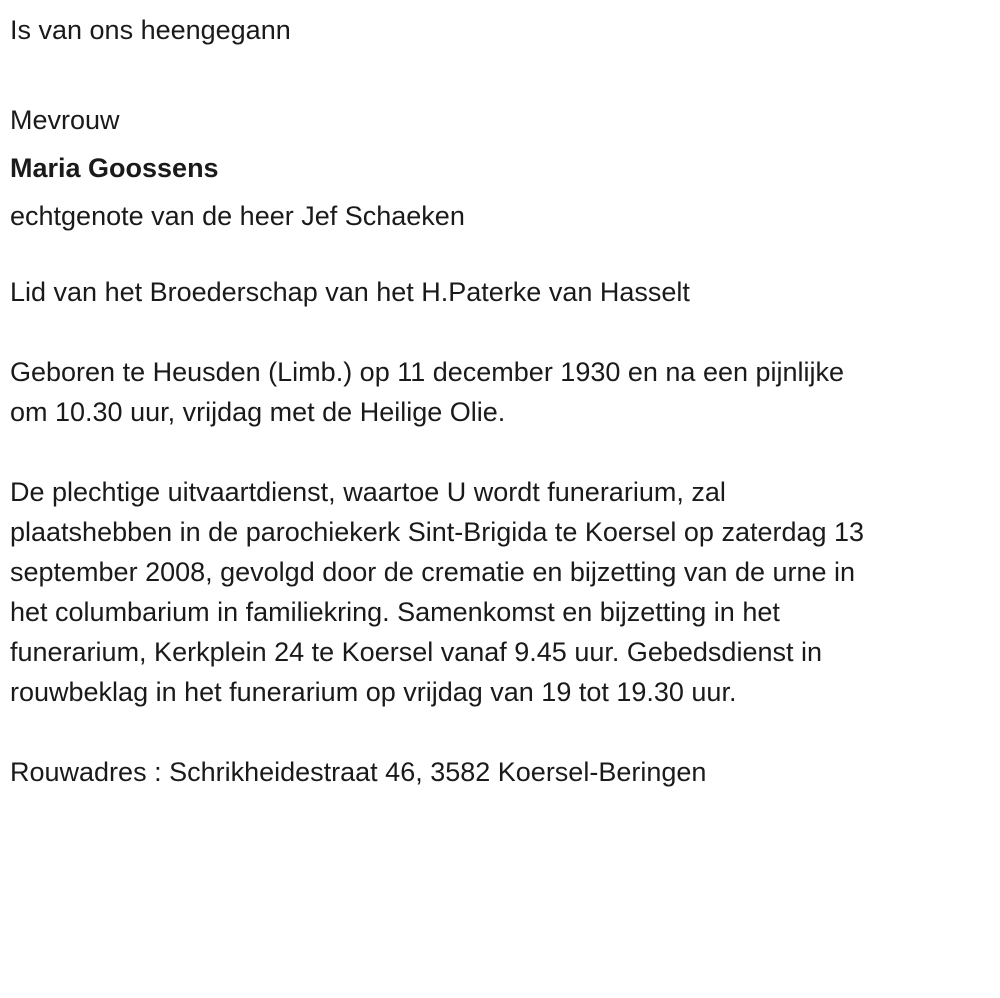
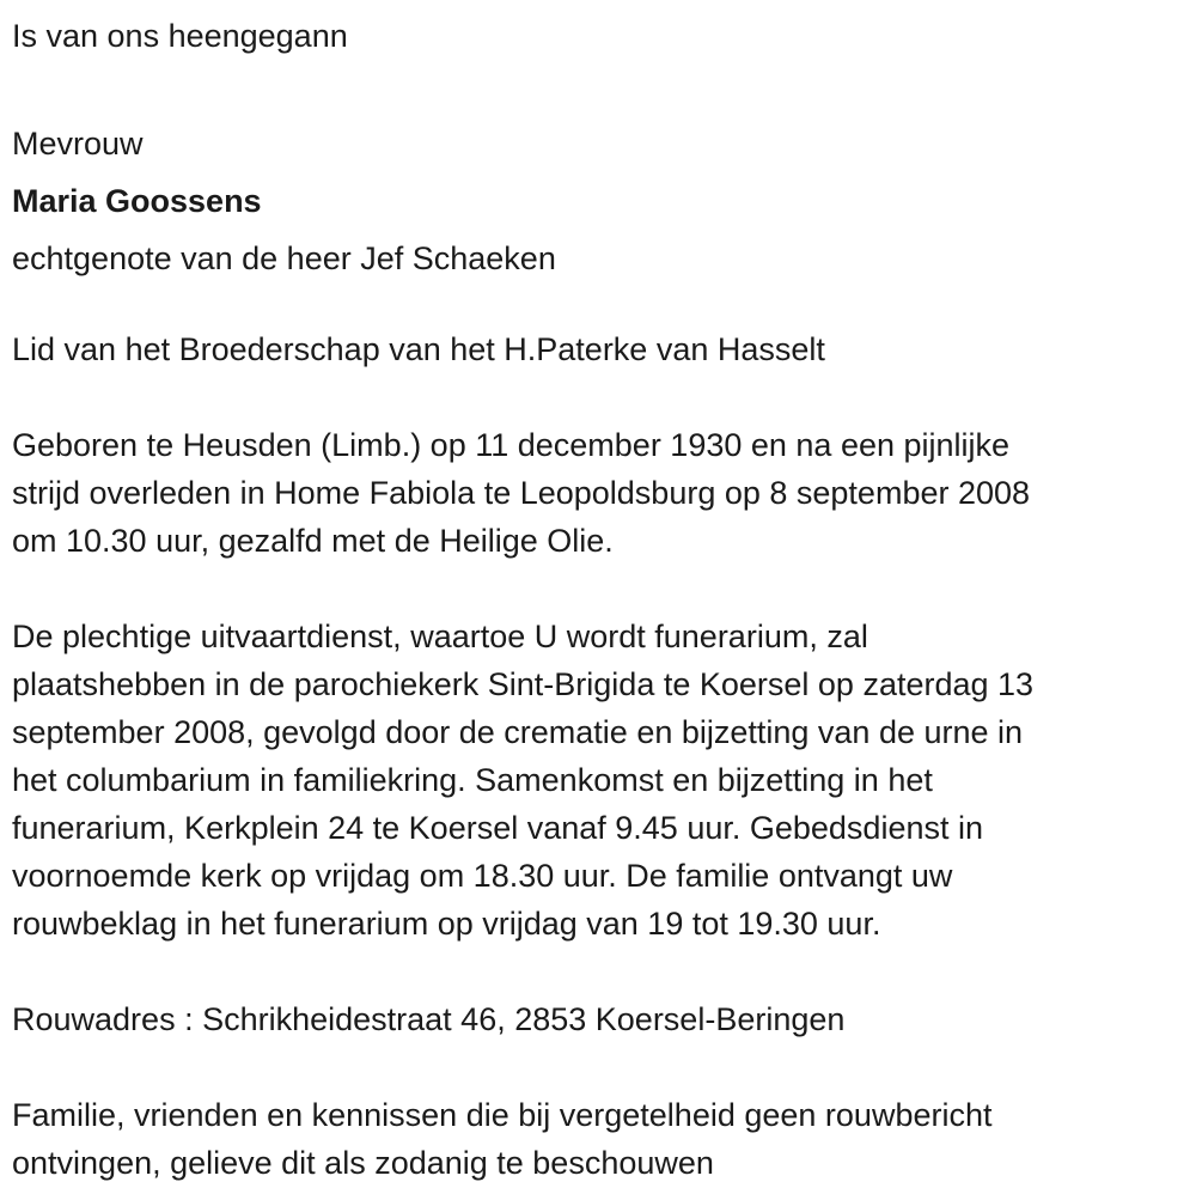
  Is van ons heengegann
  Mevrouw
  Maria Goossens
  echtgenote van de heer Jef Schaeken
  Lid van het Broederschap van het H.Paterke van Hasselt
  Geboren te Heusden (Limb.) op 11 december 1930 en na een pijnlijke
+ strijd overleden in Home Fabiola te Leopoldsburg op 8 september 2008
- om 10.30 uur, vrijdag met de Heilige Olie.
+ om 10.30 uur, gezalfd met de Heilige Olie.
  De plechtige uitvaartdienst, waartoe U wordt funerarium, zal
  plaatshebben in de parochiekerk Sint-Brigida te Koersel op zaterdag 13
  september 2008, gevolgd door de crematie en bijzetting van de urne in
  het columbarium in familiekring. Samenkomst en bijzetting in het
  funerarium, Kerkplein 24 te Koersel vanaf 9.45 uur. Gebedsdienst in
+ voornoemde kerk op vrijdag om 18.30 uur. De familie ontvangt uw
  rouwbeklag in het funerarium op vrijdag van 19 tot 19.30 uur.
- Rouwadres : Schrikheidestraat 46, 3582 Koersel-Beringen
+ Rouwadres : Schrikheidestraat 46, 2853 Koersel-Beringen
+ Familie, vrienden en kennissen die bij vergetelheid geen rouwbericht
+ ontvingen, gelieve dit als zodanig te beschouwen
